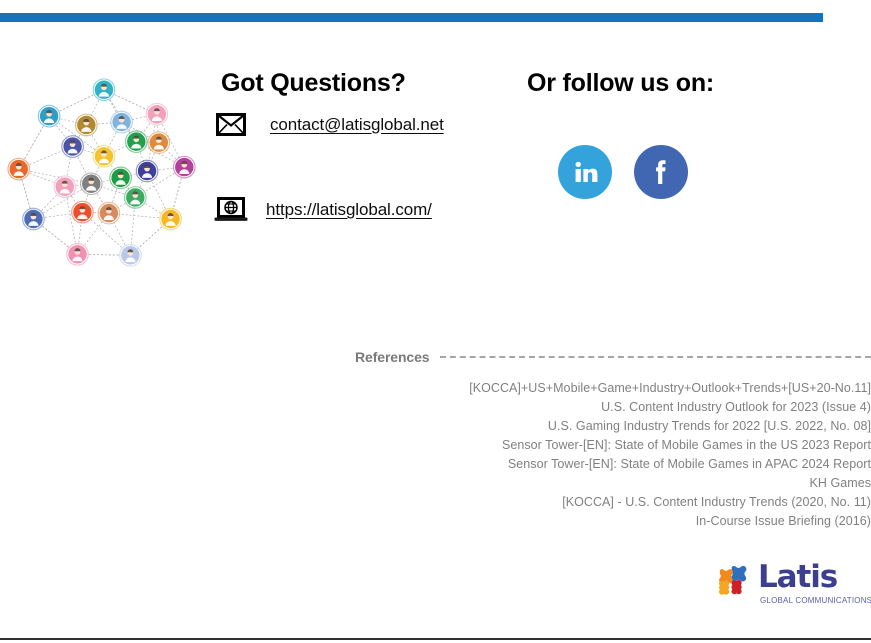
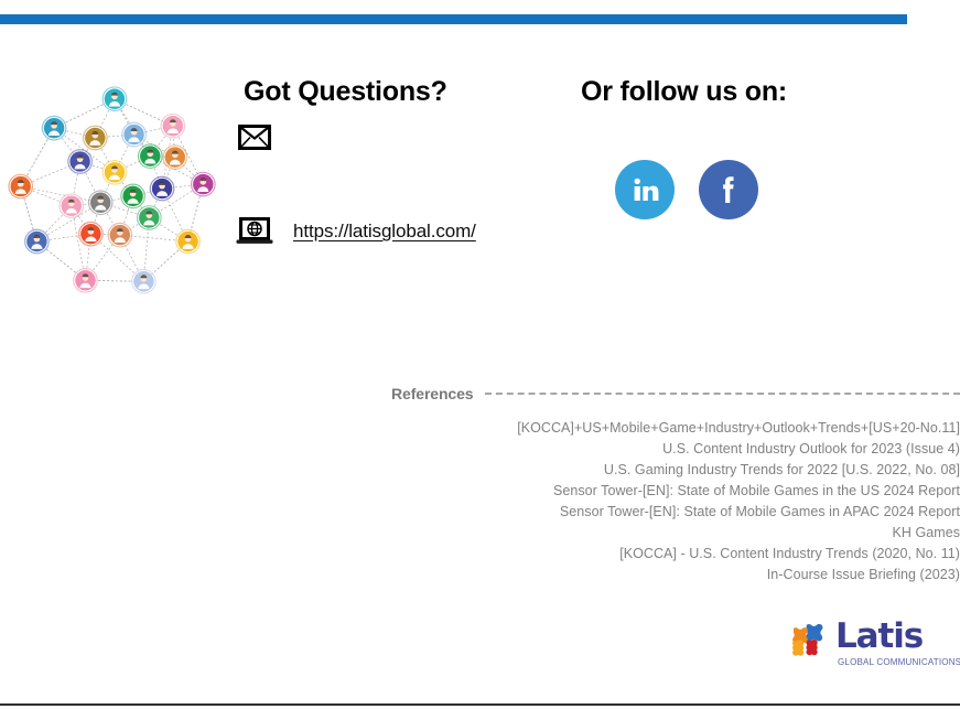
  Got Questions?
  Or follow us on:
- contact@latisglobal.net
  https://latisglobal.com/
  References
  [KOCCA]+US+Mobile+Game+Industry+Outlook+Trends+[US+20-No.11]
  U.S. Content Industry Outlook for 2023 (Issue 4)
  U.S. Gaming Industry Trends for 2022 [U.S. 2022, No. 08]
- Sensor Tower-[EN]: State of Mobile Games in the US 2023 Report
+ Sensor Tower-[EN]: State of Mobile Games in the US 2024 Report
  Sensor Tower-[EN]: State of Mobile Games in APAC 2024 Report
  KH Games
  [KOCCA] - U.S. Content Industry Trends (2020, No. 11)
- In-Course Issue Briefing (2016)
+ In-Course Issue Briefing (2023)
  Latis
  GLOBAL COMMUNICATIONS
